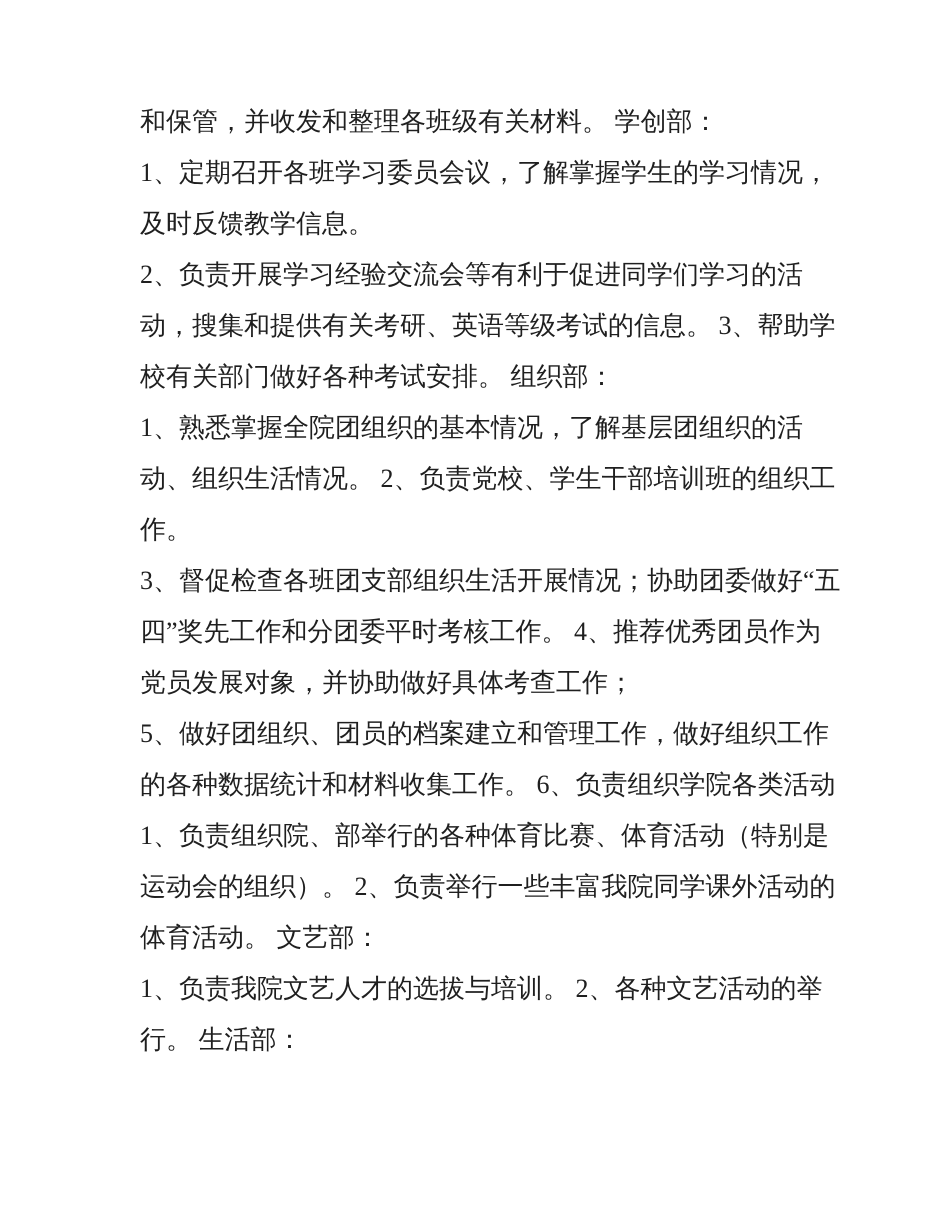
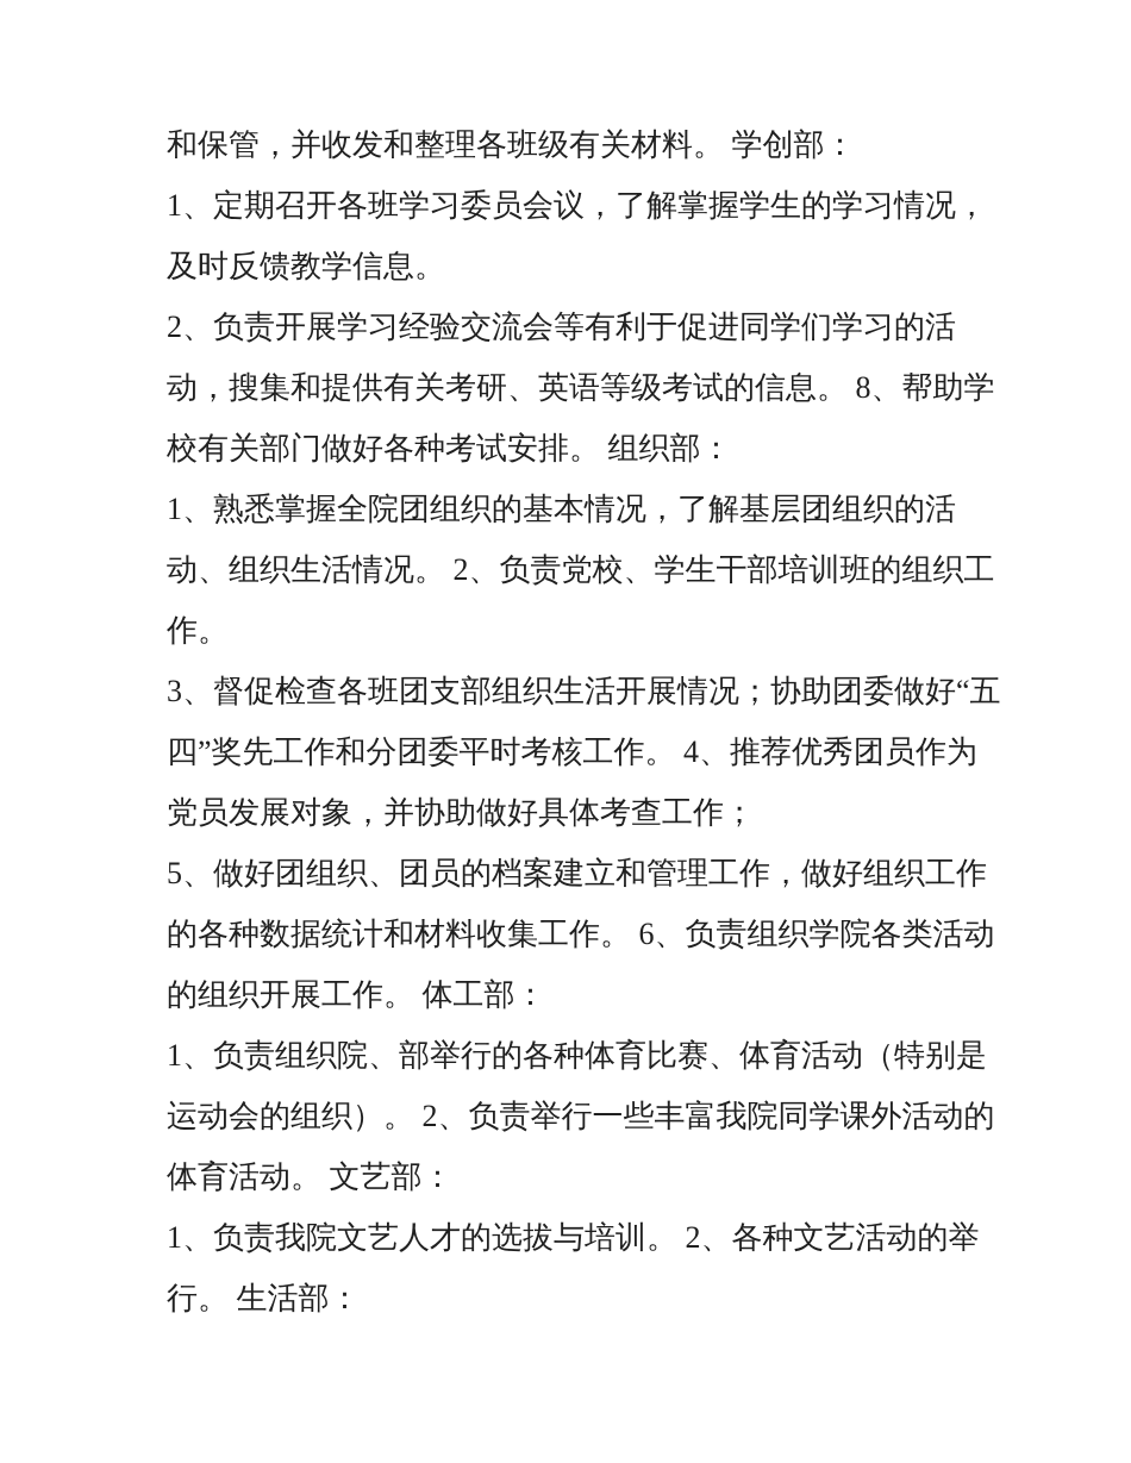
  和保管，并收发和整理各班级有关材料。 学创部：
  1、定期召开各班学习委员会议，了解掌握学生的学习情况，
  及时反馈教学信息。
  2、负责开展学习经验交流会等有利于促进同学们学习的活
- 动，搜集和提供有关考研、英语等级考试的信息。 3、帮助学
+ 动，搜集和提供有关考研、英语等级考试的信息。 8、帮助学
  校有关部门做好各种考试安排。 组织部：
  1、熟悉掌握全院团组织的基本情况，了解基层团组织的活
  动、组织生活情况。 2、负责党校、学生干部培训班的组织工
  作。
  3、督促检查各班团支部组织生活开展情况；协助团委做好“五
  四”奖先工作和分团委平时考核工作。 4、推荐优秀团员作为
  党员发展对象，并协助做好具体考查工作；
  5、做好团组织、团员的档案建立和管理工作，做好组织工作
  的各种数据统计和材料收集工作。 6、负责组织学院各类活动
+ 的组织开展工作。 体工部：
  1、负责组织院、部举行的各种体育比赛、体育活动（特别是
  运动会的组织）。 2、负责举行一些丰富我院同学课外活动的
  体育活动。 文艺部：
  1、负责我院文艺人才的选拔与培训。 2、各种文艺活动的举
  行。 生活部：
